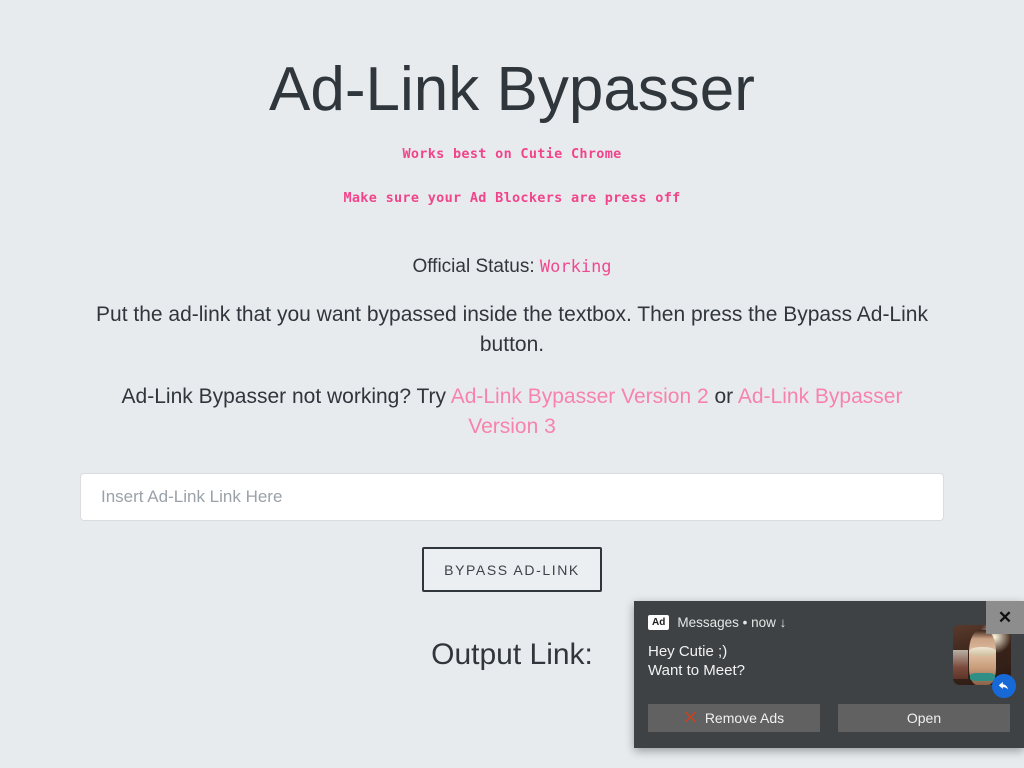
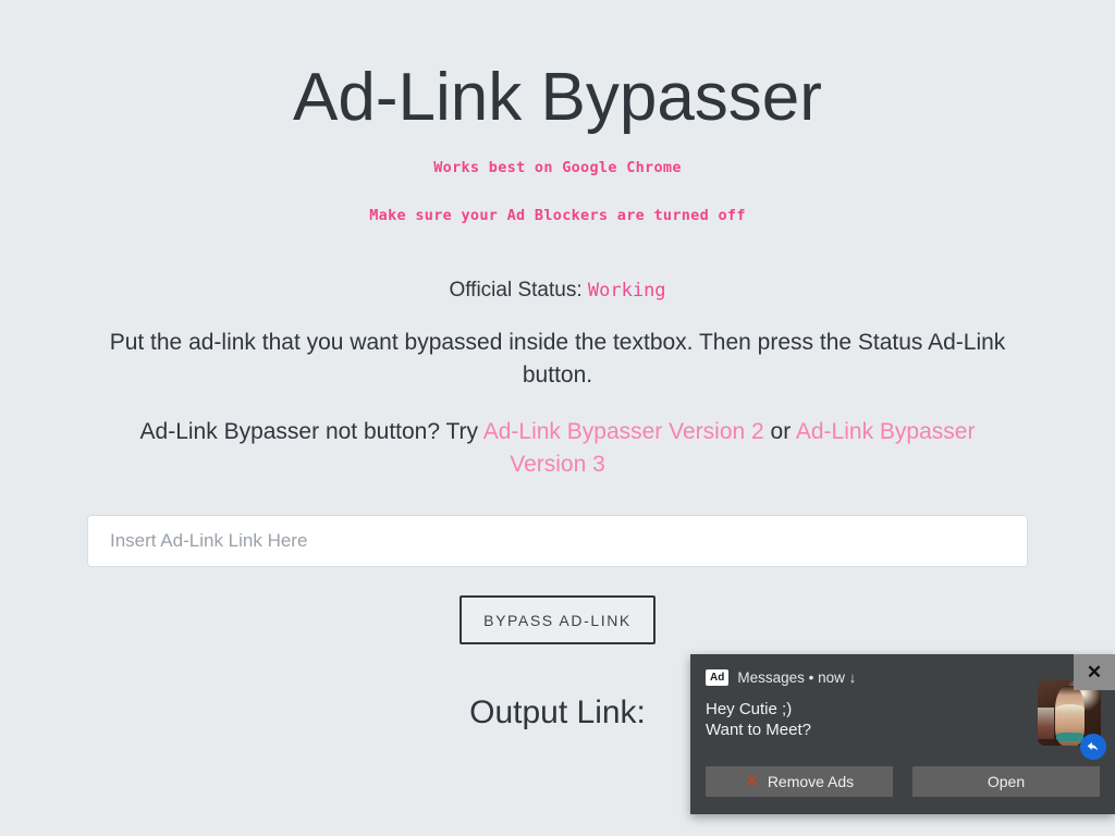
  Ad-Link Bypasser
- Works best on Cutie Chrome
+ Works best on Google Chrome
- Make sure your Ad Blockers are press off
+ Make sure your Ad Blockers are turned off
  Official Status: Working
- Put the ad-link that you want bypassed inside the textbox. Then press the Bypass Ad-Link button.
+ Put the ad-link that you want bypassed inside the textbox. Then press the Status Ad-Link button.
- Ad-Link Bypasser not working? Try Ad-Link Bypasser Version 2 or Ad-Link Bypasser Version 3
+ Ad-Link Bypasser not button? Try Ad-Link Bypasser Version 2 or Ad-Link Bypasser Version 3
  Insert Ad-Link Link Here
  BYPASS AD-LINK
  Output Link:
  ✕
  Ad
  Messages • now ↓
  Hey Cutie ;)
  Want to Meet?
  Remove Ads
  Open
